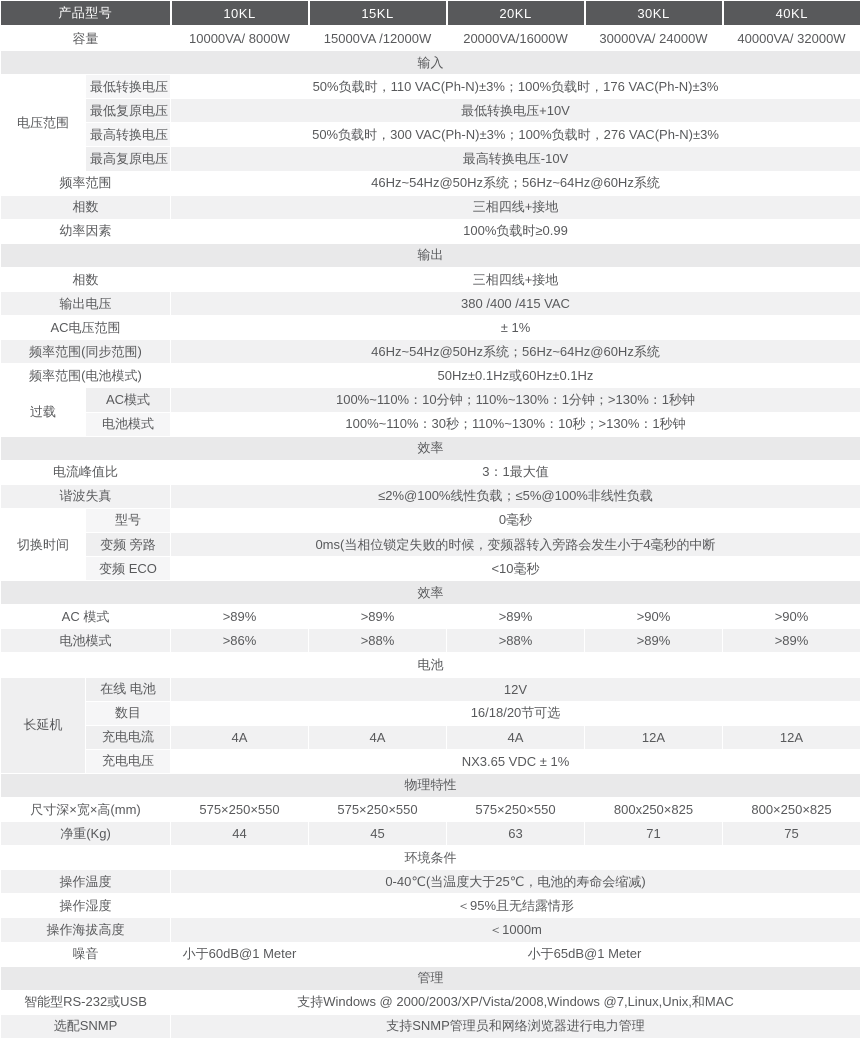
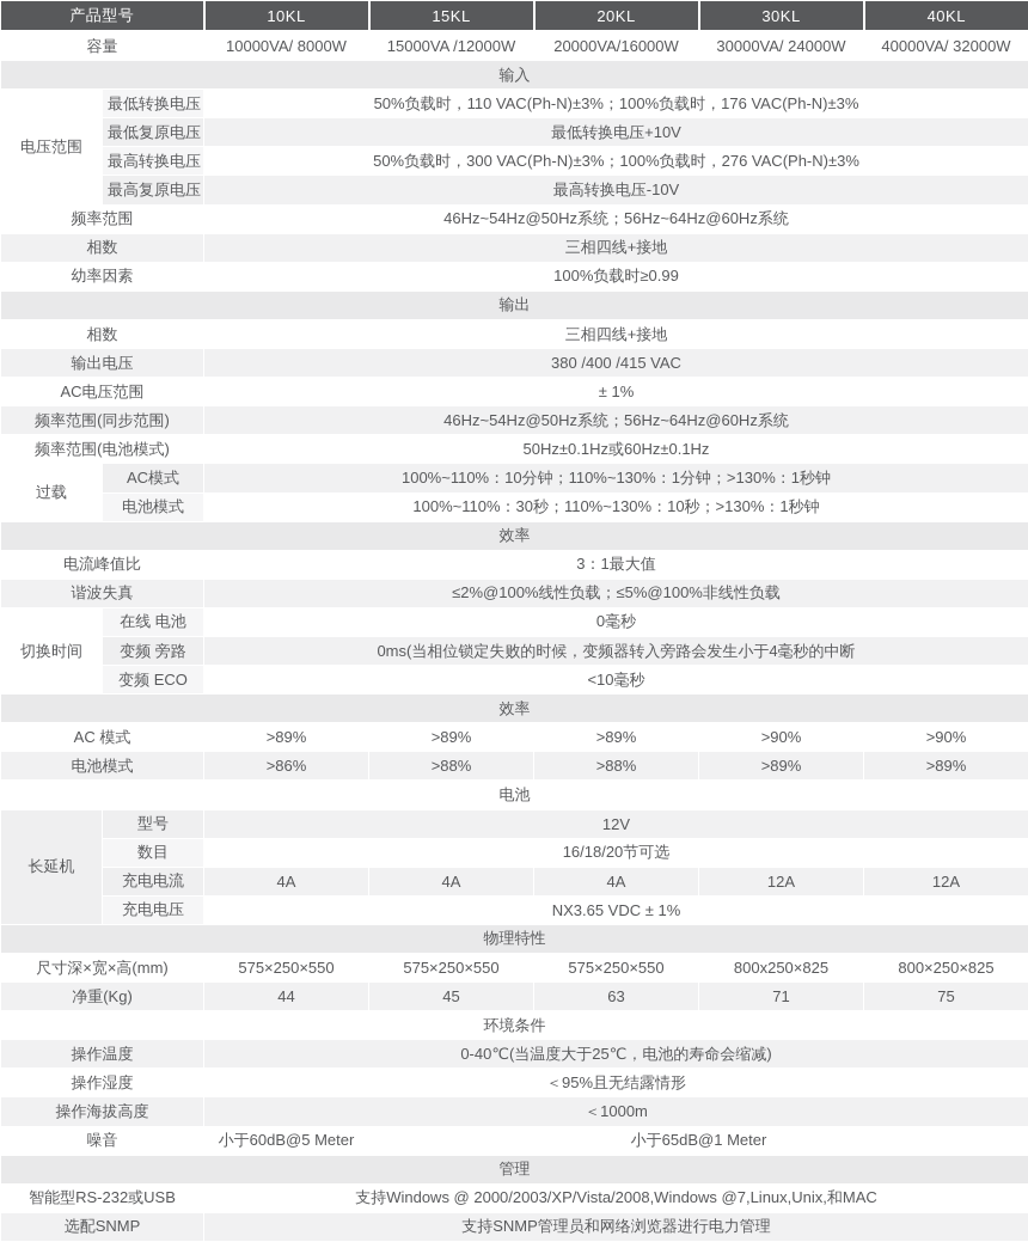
  产品型号	10KL	15KL	20KL	30KL	40KL
  容量	10000VA/ 8000W	15000VA /12000W	20000VA/16000W	30000VA/ 24000W	40000VA/ 32000W
  输入
  电压范围	最低转换电压	50%负载时，110 VAC(Ph-N)±3%；100%负载时，176 VAC(Ph-N)±3%
  最低复原电压	最低转换电压+10V
  最高转换电压	50%负载时，300 VAC(Ph-N)±3%；100%负载时，276 VAC(Ph-N)±3%
  最高复原电压	最高转换电压-10V
  频率范围	46Hz~54Hz@50Hz系统；56Hz~64Hz@60Hz系统
  相数	三相四线+接地
  幼率因素	100%负载时≥0.99
  输出
  相数	三相四线+接地
  输出电压	380 /400 /415 VAC
  AC电压范围	± 1%
  频率范围(同步范围)	46Hz~54Hz@50Hz系统；56Hz~64Hz@60Hz系统
  频率范围(电池模式)	50Hz±0.1Hz或60Hz±0.1Hz
  过载	AC模式	100%~110%：10分钟；110%~130%：1分钟；>130%：1秒钟
  电池模式	100%~110%：30秒；110%~130%：10秒；>130%：1秒钟
  效率
  电流峰值比	3：1最大值
  谐波失真	≤2%@100%线性负载；≤5%@100%非线性负载
- 切换时间	型号	0毫秒
+ 切换时间	在线 电池	0毫秒
  变频 旁路	0ms(当相位锁定失败的时候，变频器转入旁路会发生小于4毫秒的中断
  变频 ECO	<10毫秒
  效率
  AC 模式	>89%	>89%	>89%	>90%	>90%
  电池模式	>86%	>88%	>88%	>89%	>89%
  电池
- 长延机	在线 电池	12V
+ 长延机	型号	12V
  数目	16/18/20节可选
  充电电流	4A	4A	4A	12A	12A
  充电电压	NX3.65 VDC ± 1%
  物理特性
  尺寸深×宽×高(mm)	575×250×550	575×250×550	575×250×550	800x250×825	800×250×825
  净重(Kg)	44	45	63	71	75
  环境条件
  操作温度	0-40℃(当温度大于25℃，电池的寿命会缩减)
  操作湿度	＜95%且无结露情形
  操作海拔高度	＜1000m
- 噪音	小于60dB@1 Meter	小于65dB@1 Meter
+ 噪音	小于60dB@5 Meter	小于65dB@1 Meter
  管理
  智能型RS-232或USB	支持Windows @ 2000/2003/XP/Vista/2008,Windows @7,Linux,Unix,和MAC
  选配SNMP	支持SNMP管理员和网络浏览器进行电力管理
